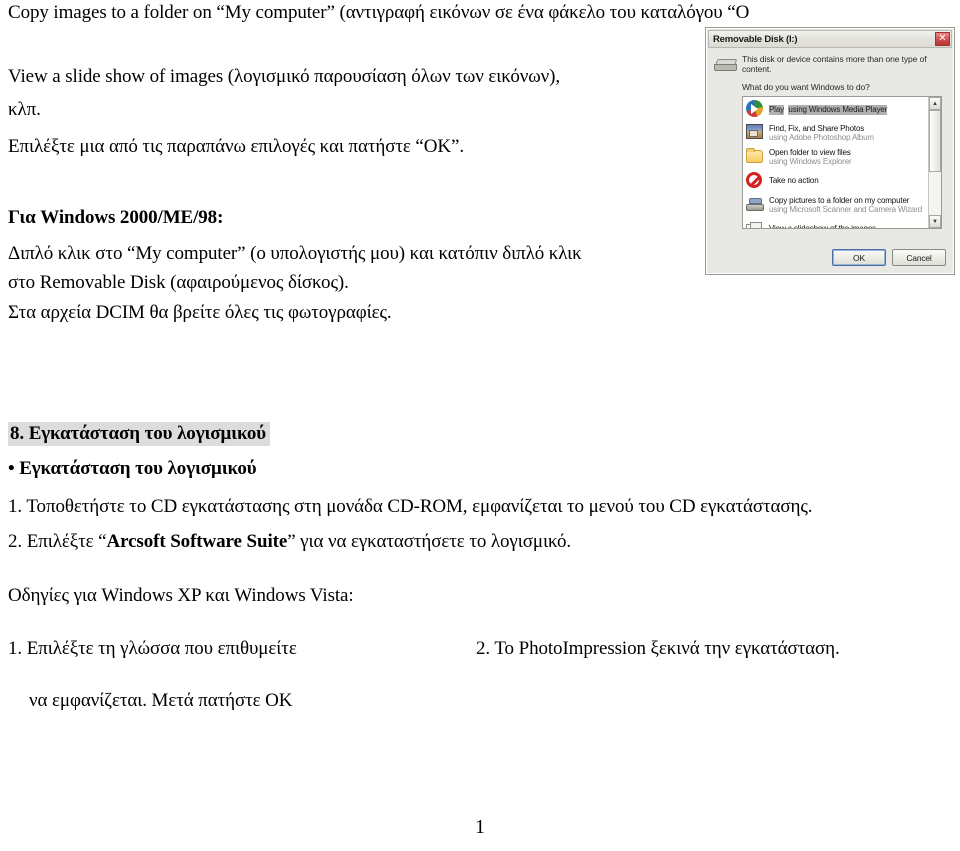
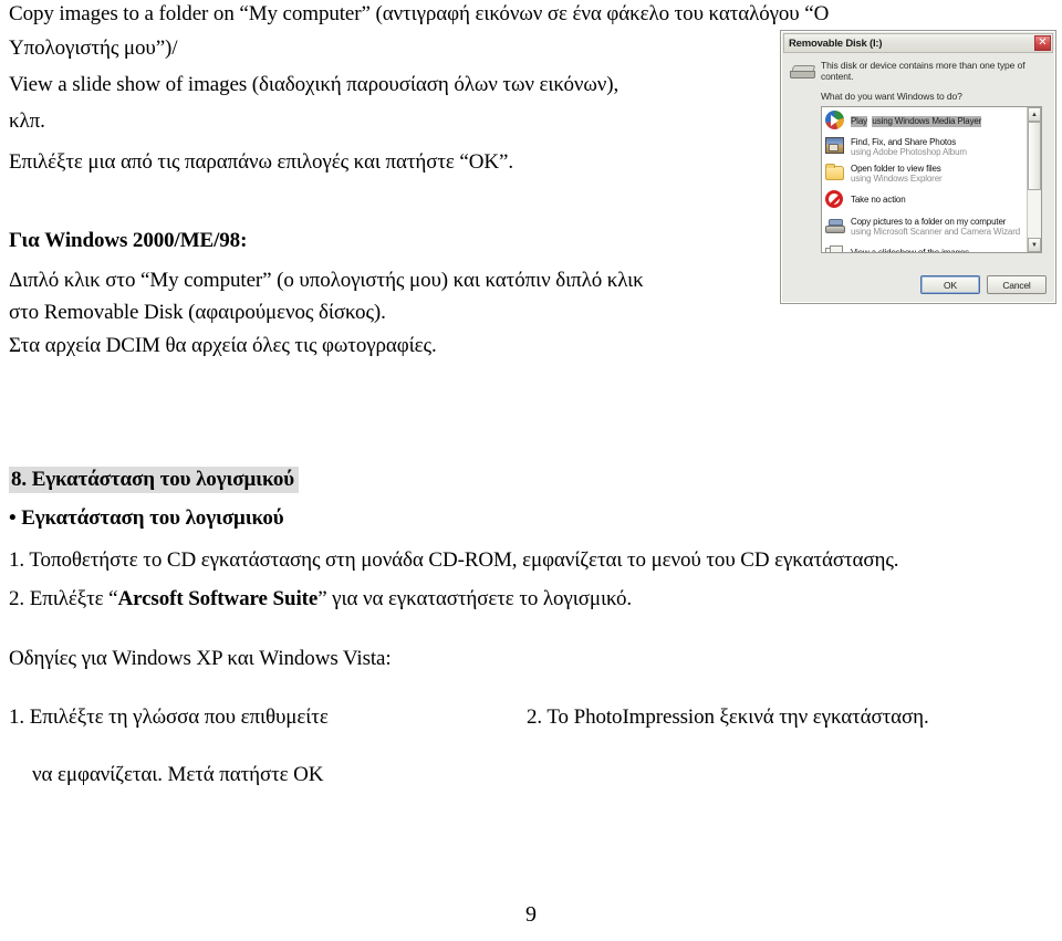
  Copy images to a folder on “My computer” (αντιγραφή εικόνων σε ένα φάκελο του καταλόγου “Ο
+ Υπολογιστής μου”)/
- View a slide show of images (λογισμικό παρουσίαση όλων των εικόνων),
+ View a slide show of images (διαδοχική παρουσίαση όλων των εικόνων),
  κλπ.
  Επιλέξτε μια από τις παραπάνω επιλογές και πατήστε “ΟΚ”.
  Για Windows 2000/ME/98:
  Διπλό κλικ στο “My computer” (ο υπολογιστής μου) και κατόπιν διπλό κλικ
  στο Removable Disk (αφαιρούμενος δίσκος).
- Στα αρχεία DCIM θα βρείτε όλες τις φωτογραφίες.
+ Στα αρχεία DCIM θα αρχεία όλες τις φωτογραφίες.
  8. Εγκατάσταση του λογισμικού
  • Εγκατάσταση του λογισμικού
  1. Τοποθετήστε το CD εγκατάστασης στη μονάδα CD-ROM, εμφανίζεται το μενού του CD εγκατάστασης.
  2. Επιλέξτε “Arcsoft Software Suite” για να εγκαταστήσετε το λογισμικό.
  Οδηγίες για Windows XP και Windows Vista:
  1. Επιλέξτε τη γλώσσα που επιθυμείτε
  2. Το PhotoImpression ξεκινά την εγκατάσταση.
  να εμφανίζεται. Μετά πατήστε ΟΚ
- 1
+ 9
  Removable Disk (I:)
  ✕
  This disk or device contains more than one type of content.
  What do you want Windows to do?
  Play using Windows Media Player
  Find, Fix, and Share Photos
  using Adobe Photoshop Album
  Open folder to view files
  using Windows Explorer
  Take no action
  Copy pictures to a folder on my computer
  using Microsoft Scanner and Camera Wizard
  OK
  Cancel
